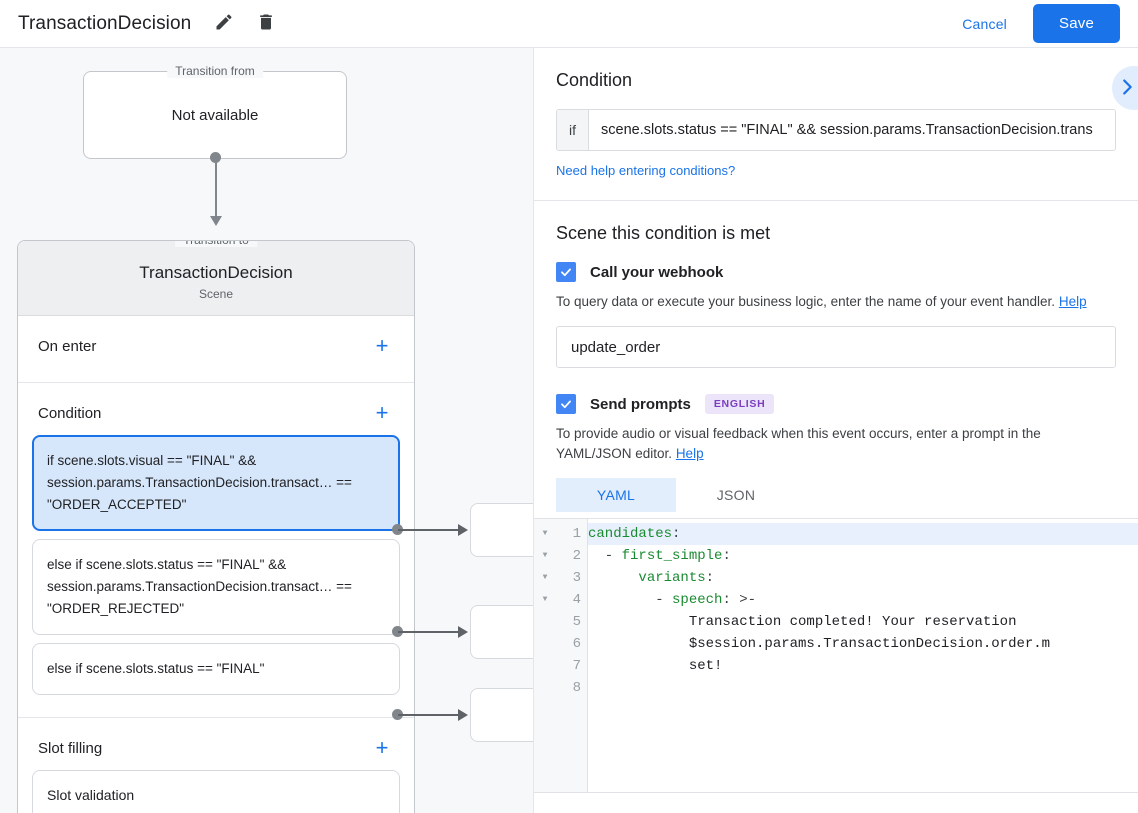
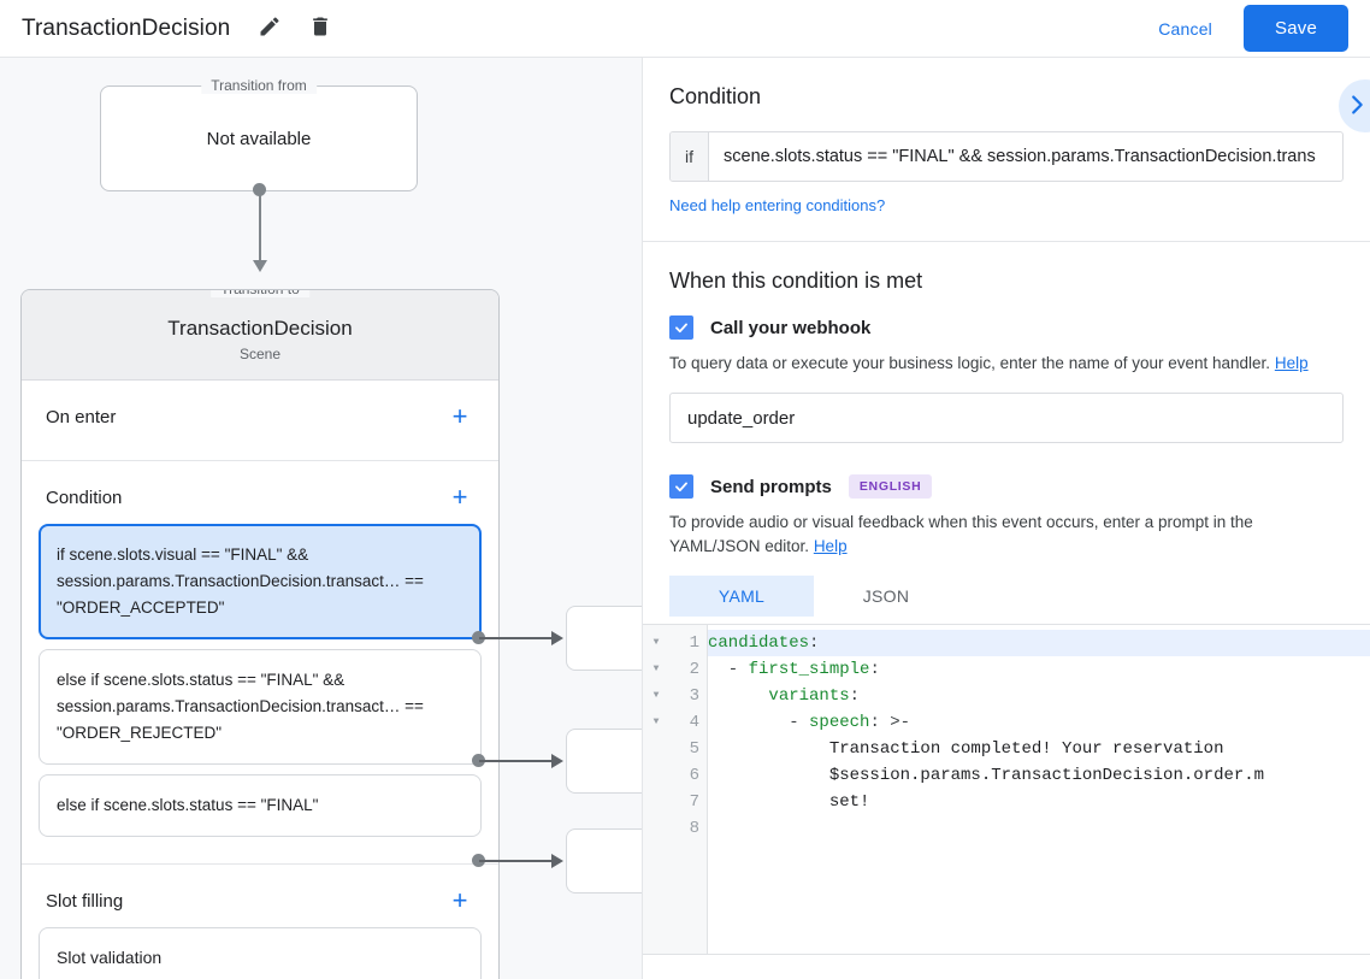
  TransactionDecision
  Cancel
  Save
  Transition from
  Not available
  TransactionDecision
  Scene
  On enter
  +
  Condition
  +
  if scene.slots.visual == "FINAL" && session.params.TransactionDecision.transact… == "ORDER_ACCEPTED"
  else if scene.slots.status == "FINAL" && session.params.TransactionDecision.transact… == "ORDER_REJECTED"
  else if scene.slots.status == "FINAL"
  Slot filling
  +
  Slot validation
  Condition
  if
  scene.slots.status == "FINAL" && session.params.TransactionDecision.trans
  Need help entering conditions?
- Scene this condition is met
+ When this condition is met
  Call your webhook
  To query data or execute your business logic, enter the name of your event handler. Help
  update_order
  Send prompts
  ENGLISH
  To provide audio or visual feedback when this event occurs, enter a prompt in the YAML/JSON editor. Help
  YAML
  JSON
  ▼
  ▼
  ▼
  ▼
  1
  2
  3
  4
  5
  6
  7
  8
  candidates:
  - first_simple:
  variants:
  - speech: >-
  Transaction completed! Your reservation
  $session.params.TransactionDecision.order.m
  set!
